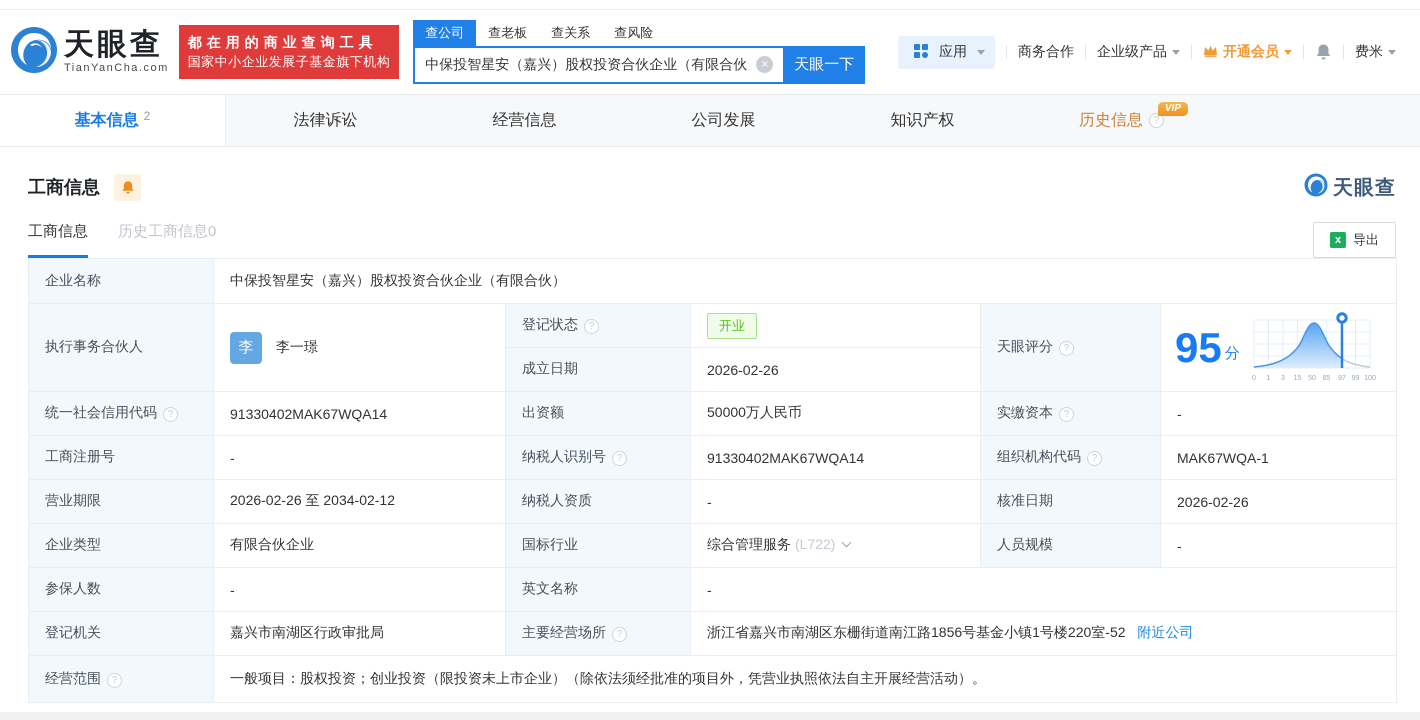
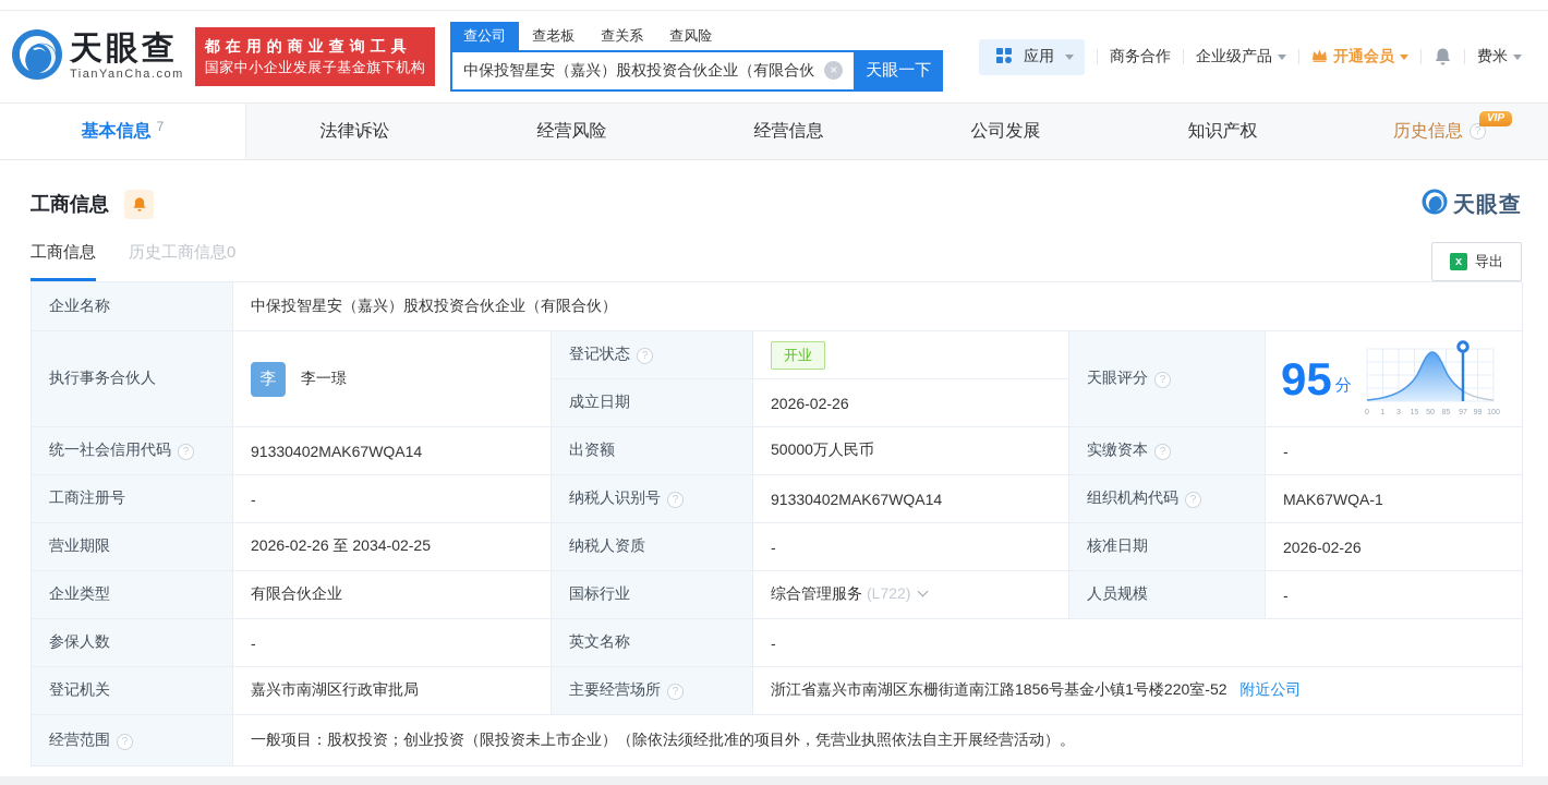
  天眼查
  TianYanCha.com
  都在用的商业查询工具
  国家中小企业发展子基金旗下机构
  查公司
  查老板
  查关系
  查风险
  中保投智星安（嘉兴）股权投资合伙企业（有限合伙
  ×
  天眼一下
  应用
  商务合作
  企业级产品
  开通会员
  费米
  基本信息
- 2
+ 7
  法律诉讼
+ 经营风险
  经营信息
  公司发展
  知识产权
  VIP
  历史信息
  ?
  工商信息
  天眼查
  工商信息
  历史工商信息0
  x
  导出
  企业名称	中保投智星安（嘉兴）股权投资合伙企业（有限合伙）
  成立日期	2026-02-26
  统一社会信用代码 ?	91330402MAK67WQA14	出资额	50000万人民币	实缴资本 ?	-
  工商注册号	-	纳税人识别号 ?	91330402MAK67WQA14	组织机构代码 ?	MAK67WQA-1
- 营业期限	2026-02-26 至 2034-02-12	纳税人资质	-	核准日期	2026-02-26
+ 营业期限	2026-02-26 至 2034-02-25	纳税人资质	-	核准日期	2026-02-26
  企业类型	有限合伙企业	国标行业	综合管理服务 (L722)	人员规模	-
  参保人数	-	英文名称	-
  登记机关	嘉兴市南湖区行政审批局	主要经营场所 ?	浙江省嘉兴市南湖区东栅街道南江路1856号基金小镇1号楼220室-52 附近公司
  经营范围 ?	一般项目：股权投资；创业投资（限投资未上市企业）（除依法须经批准的项目外，凭营业执照依法自主开展经营活动）。
